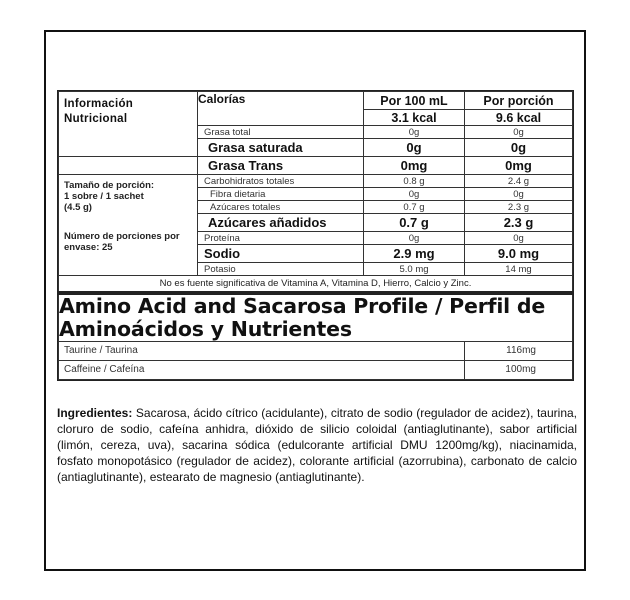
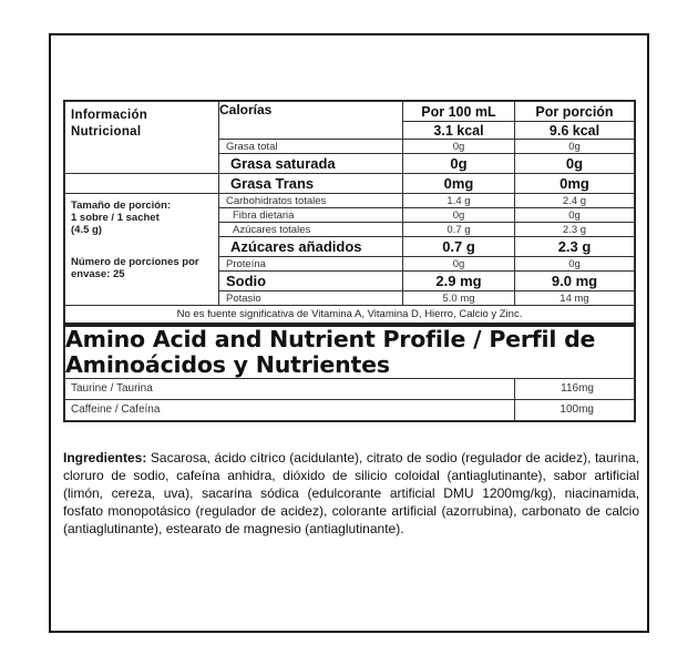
  Información Nutricional	Calorías	Por 100 mL	Por porción
  3.1 kcal	9.6 kcal
  Grasa total	0g	0g
  Grasa saturada	0g	0g
  	Grasa Trans	0mg	0mg
- Tamaño de porción: 1 sobre / 1 sachet (4.5 g) Número de porciones por envase: 25	Carbohidratos totales	0.8 g	2.4 g
+ Tamaño de porción: 1 sobre / 1 sachet (4.5 g) Número de porciones por envase: 25	Carbohidratos totales	1.4 g	2.4 g
  Fibra dietaria	0g	0g
  Azúcares totales	0.7 g	2.3 g
  Azúcares añadidos	0.7 g	2.3 g
  Proteína	0g	0g
  Sodio	2.9 mg	9.0 mg
  Potasio	5.0 mg	14 mg
  No es fuente significativa de Vitamina A, Vitamina D, Hierro, Calcio y Zinc.
- Amino Acid and Sacarosa Profile / Perfil de Aminoácidos y Nutrientes
+ Amino Acid and Nutrient Profile / Perfil de Aminoácidos y Nutrientes
  Taurine / Taurina	116mg
  Caffeine / Cafeína	100mg
  Ingredientes: Sacarosa, ácido cítrico (acidulante), citrato de sodio (regulador de acidez), taurina, cloruro de sodio, cafeína anhidra, dióxido de silicio coloidal (antiaglutinante), sabor artificial (limón, cereza, uva), sacarina sódica (edulcorante artificial DMU 1200mg/kg), niacinamida, fosfato monopotásico (regulador de acidez), colorante artificial (azorrubina), carbonato de calcio (antiaglutinante), estearato de magnesio (antiaglutinante).
